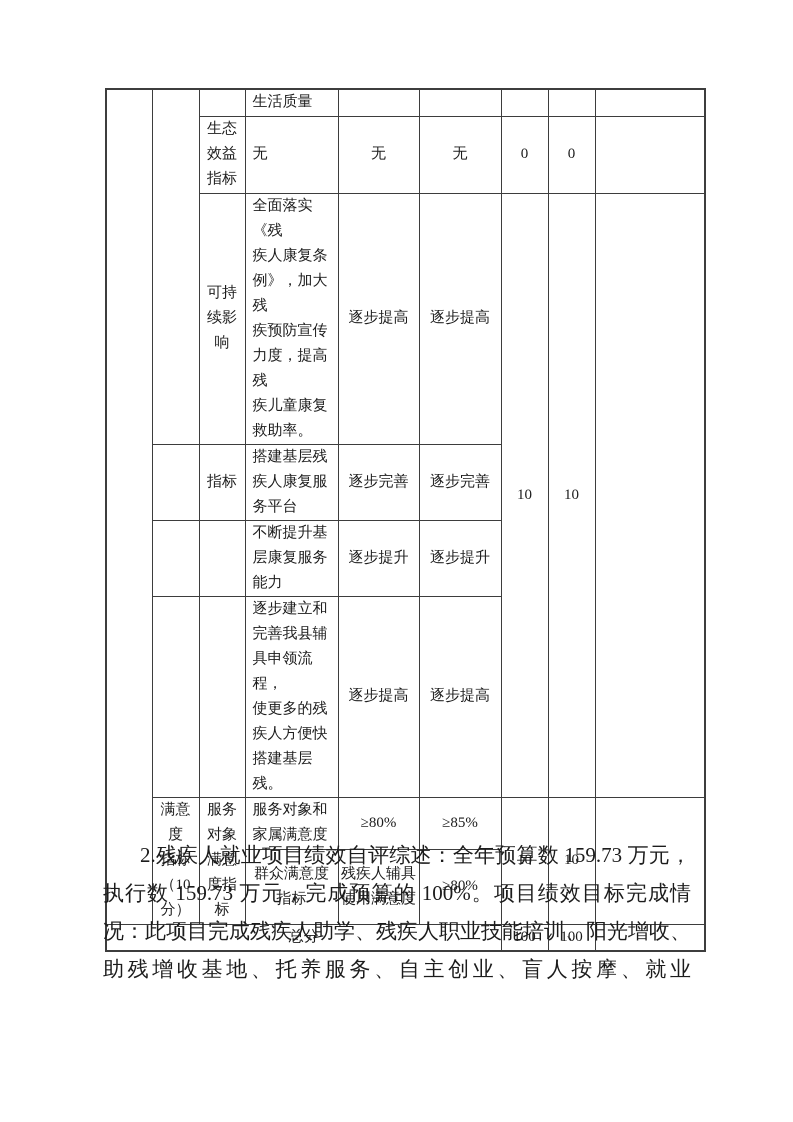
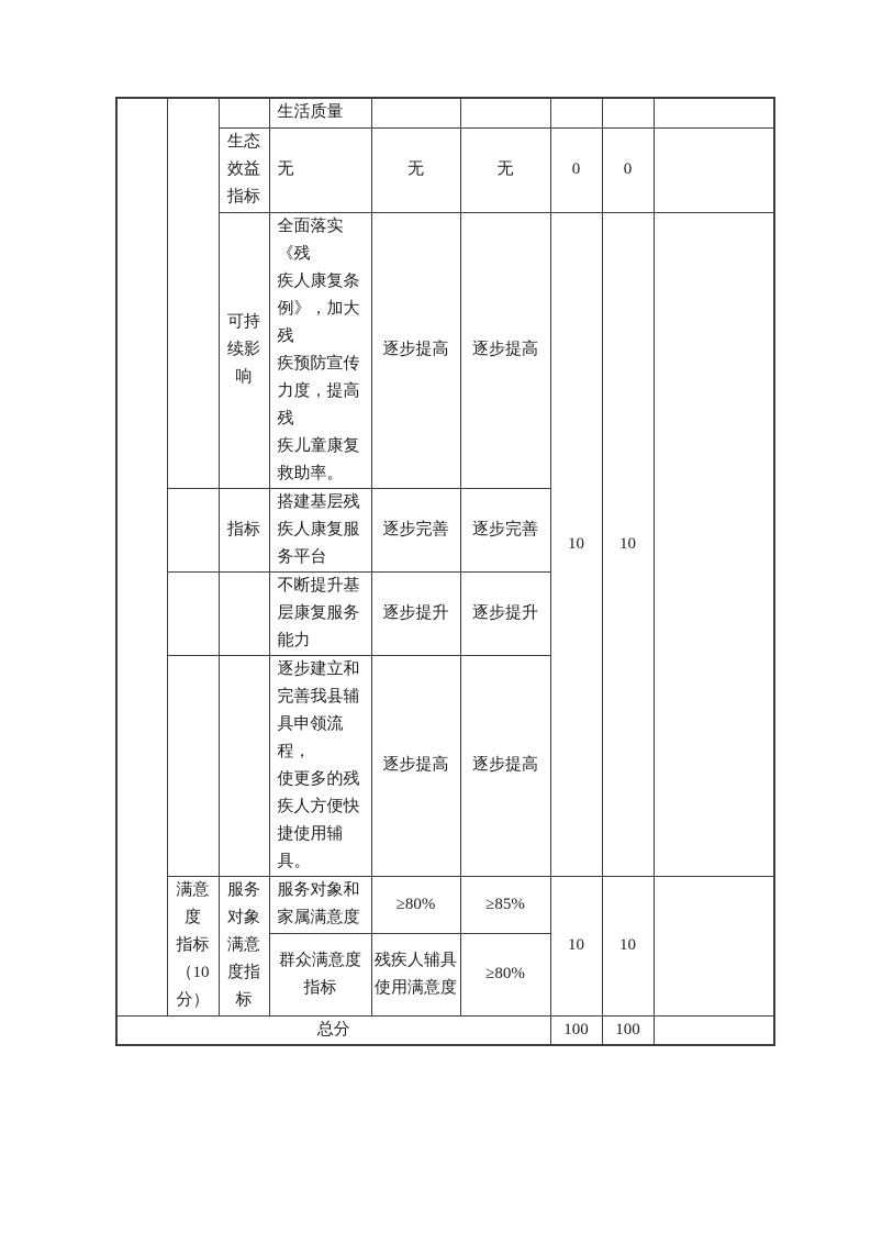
  			生活质量
  生态 效益 指标	无	无	无	0	0
  可持 续影 响	全面落实《残 疾人康复条 例》，加大残 疾预防宣传 力度，提高残 疾儿童康复 救助率。	逐步提高	逐步提高	10	10
  	指标	搭建基层残 疾人康复服 务平台	逐步完善	逐步完善
  		不断提升基 层康复服务 能力	逐步提升	逐步提升
- 		逐步建立和 完善我县辅 具申领流程， 使更多的残 疾人方便快 搭建基层残。	逐步提高	逐步提高
+ 		逐步建立和 完善我县辅 具申领流程， 使更多的残 疾人方便快 捷使用辅具。	逐步提高	逐步提高
  满意 度 指标 （10 分）	服务 对象 满意 度指 标	服务对象和 家属满意度	≥80%	≥85%	10	10
  群众满意度 指标	残疾人辅具 使用满意度	≥80%
  总分	100	100
- 2.残疾人就业项目绩效自评综述：全年预算数 159.73 万元，执行数 159.73 万元，完成预算的 100%。项目绩效目标完成情况：此项目完成残疾人助学、残疾人职业技能培训、阳光增收、助残增收基地、托养服务、自主创业、盲人按摩、就业
